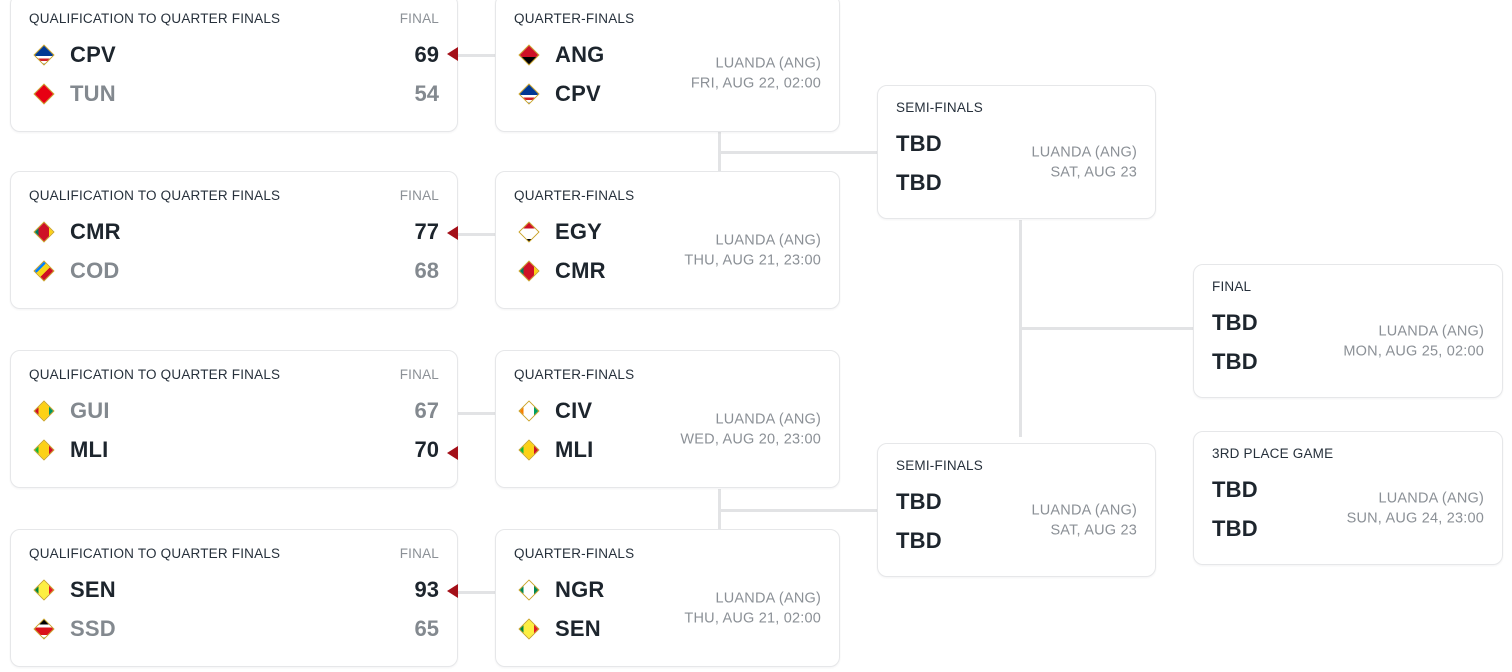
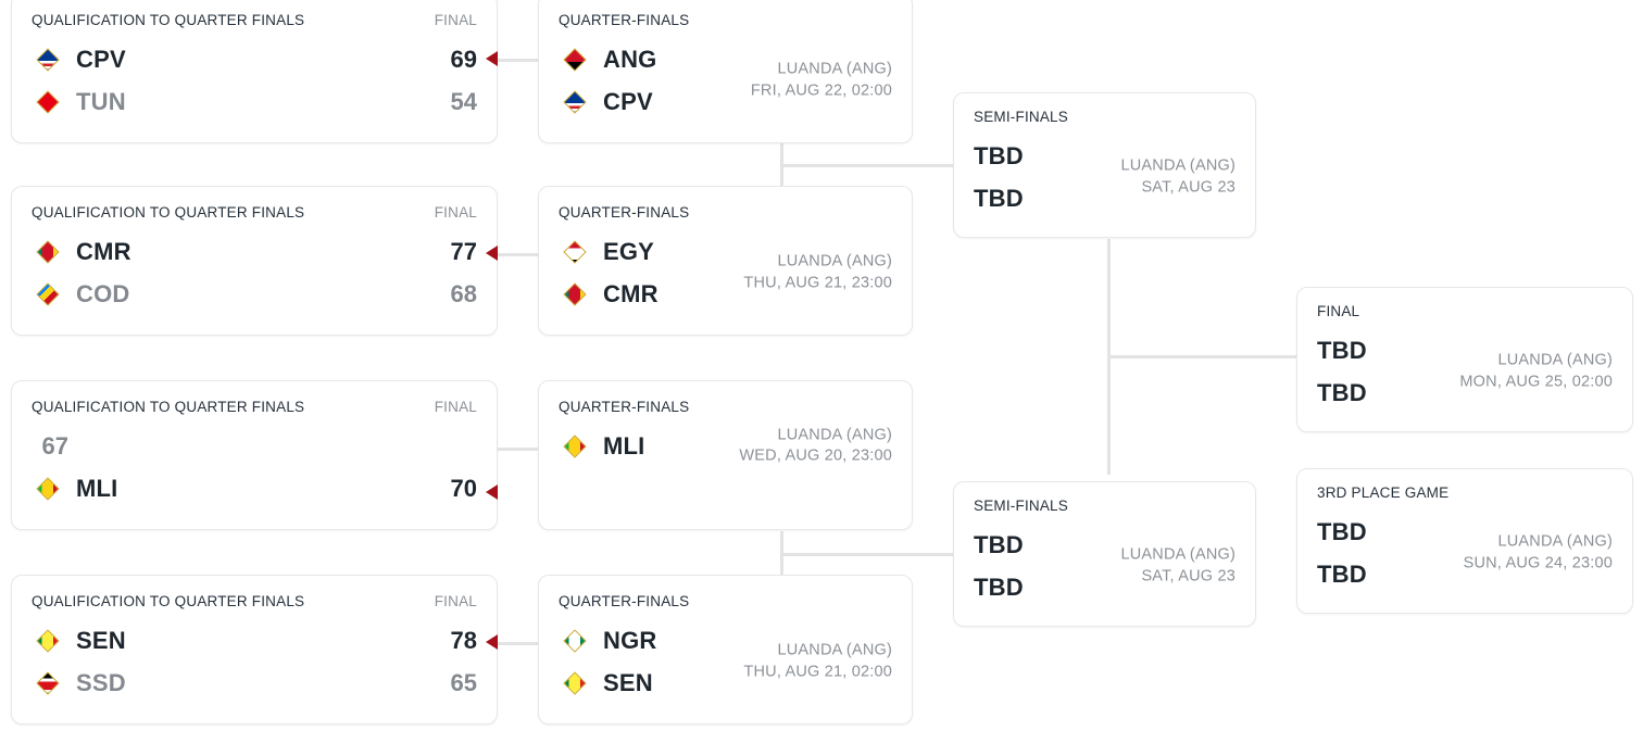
  QUALIFICATION TO QUARTER FINALS
  FINAL
  CPV
  69
  TUN
  54
  QUALIFICATION TO QUARTER FINALS
  FINAL
  CMR
  77
  COD
  68
  QUALIFICATION TO QUARTER FINALS
  FINAL
- GUI
  67
  MLI
  70
  QUALIFICATION TO QUARTER FINALS
  FINAL
  SEN
- 93
+ 78
  SSD
  65
  QUARTER-FINALS
  ANG
  CPV
  LUANDA (ANG)
  FRI, AUG 22, 02:00
  QUARTER-FINALS
  EGY
  CMR
  LUANDA (ANG)
  THU, AUG 21, 23:00
  QUARTER-FINALS
- CIV
  MLI
  LUANDA (ANG)
  WED, AUG 20, 23:00
  QUARTER-FINALS
  NGR
  SEN
  LUANDA (ANG)
  THU, AUG 21, 02:00
  SEMI-FINALS
  TBD
  TBD
  LUANDA (ANG)
  SAT, AUG 23
  SEMI-FINALS
  TBD
  TBD
  LUANDA (ANG)
  SAT, AUG 23
  FINAL
  TBD
  TBD
  LUANDA (ANG)
  MON, AUG 25, 02:00
  3RD PLACE GAME
  TBD
  TBD
  LUANDA (ANG)
  SUN, AUG 24, 23:00
